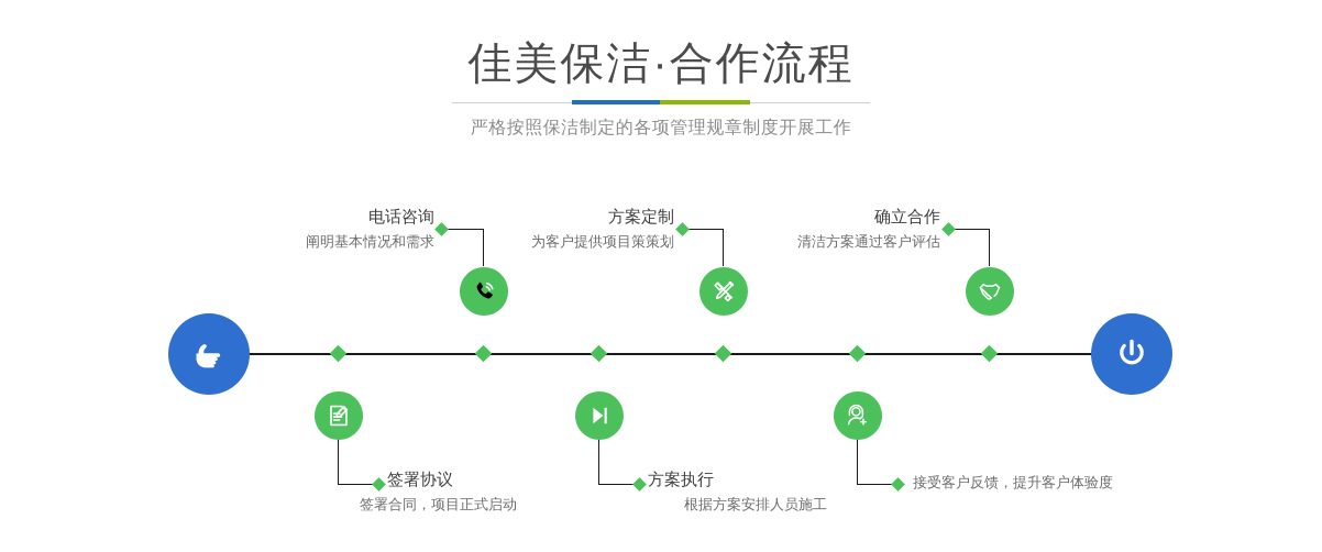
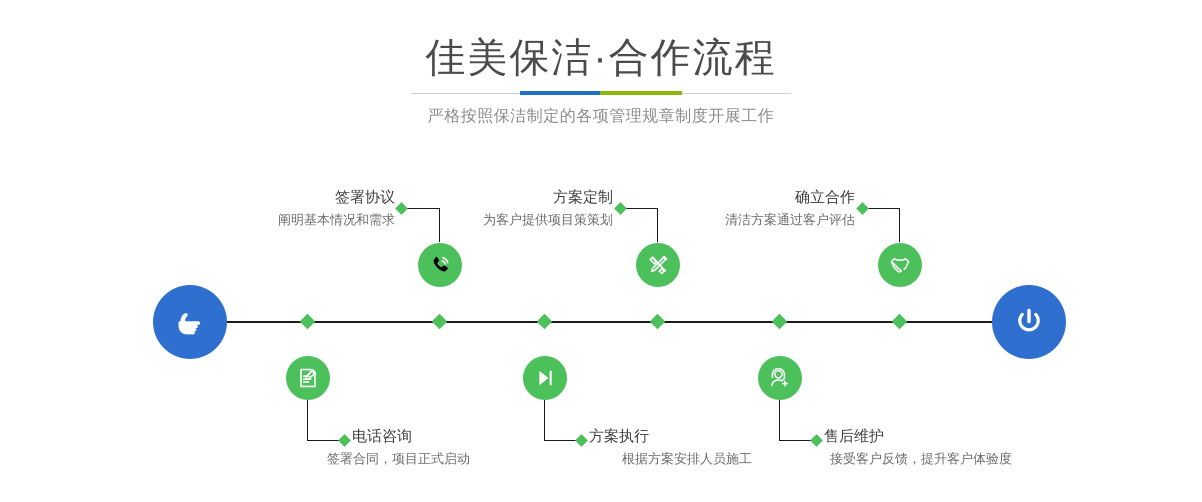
  佳美保洁·合作流程
  严格按照保洁制定的各项管理规章制度开展工作
- 电话咨询
+ 签署协议
  阐明基本情况和需求
  方案定制
  为客户提供项目策策划
  确立合作
  清洁方案通过客户评估
- 签署协议
+ 电话咨询
  签署合同，项目正式启动
  方案执行
  根据方案安排人员施工
+ 售后维护
  接受客户反馈，提升客户体验度
